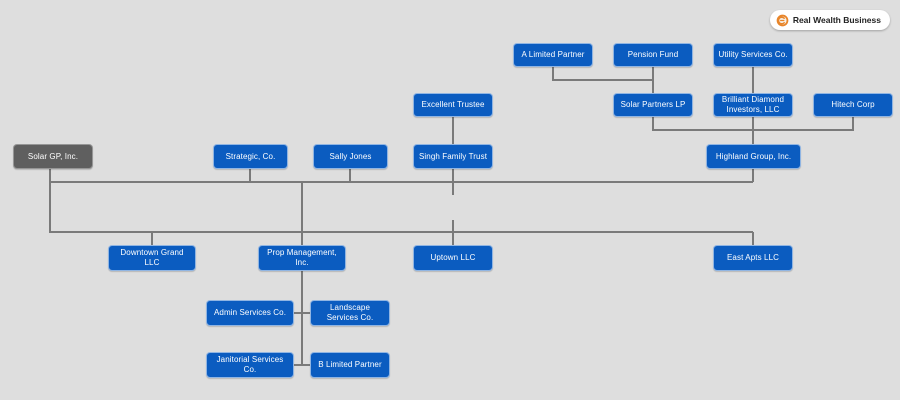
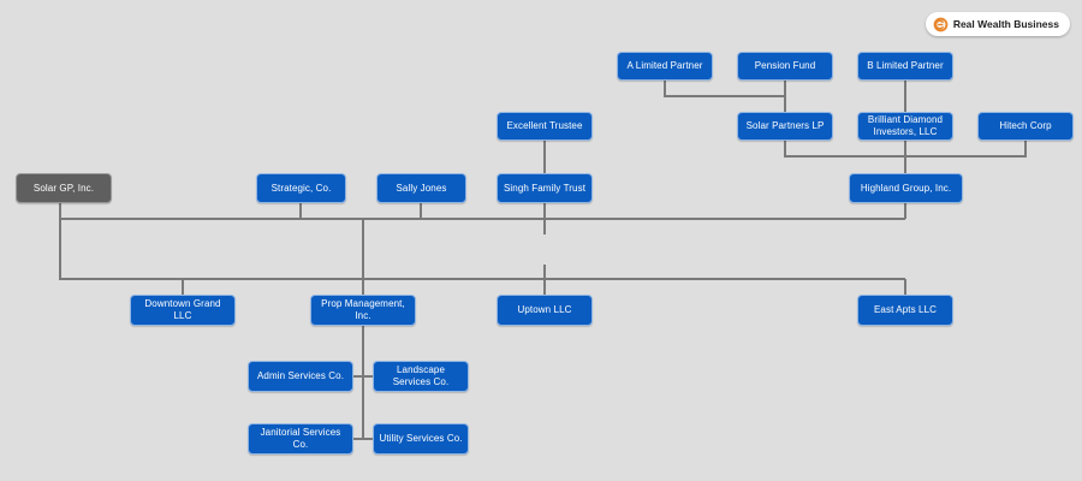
  A Limited Partner
  Pension Fund
- Utility Services Co.
+ B Limited Partner
  Excellent Trustee
  Solar Partners LP
  Brilliant Diamond Investors, LLC
  Hitech Corp
  Solar GP, Inc.
  Strategic, Co.
  Sally Jones
  Singh Family Trust
  Highland Group, Inc.
  Downtown Grand LLC
  Prop Management, Inc.
  Uptown LLC
  East Apts LLC
  Admin Services Co.
  Landscape Services Co.
  Janitorial Services Co.
- B Limited Partner
+ Utility Services Co.
  Real Wealth Business
